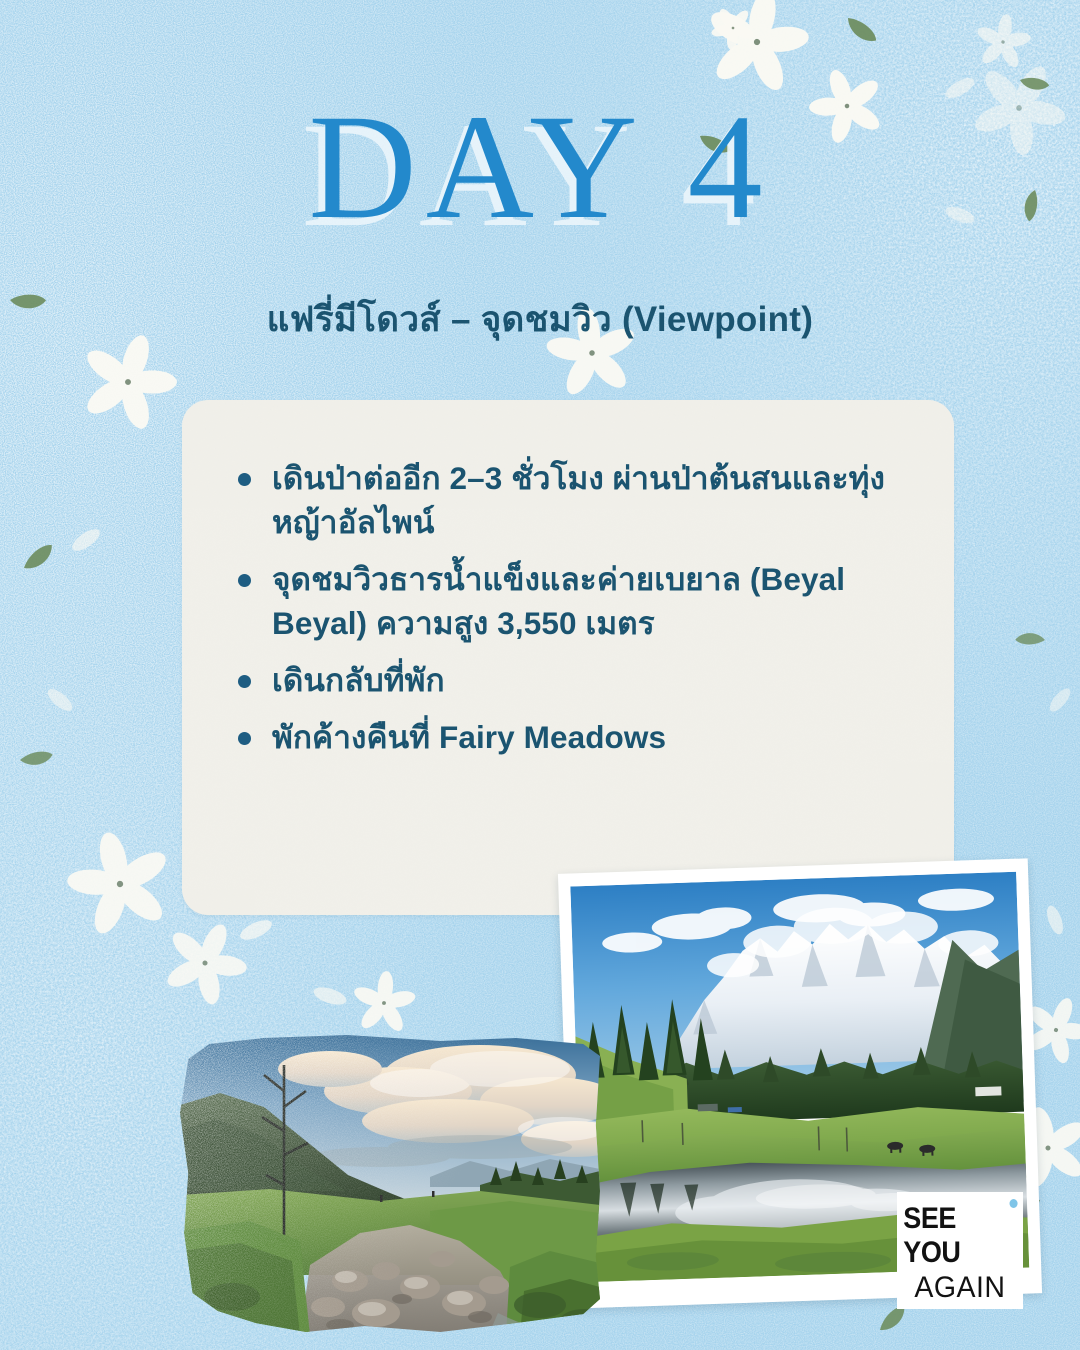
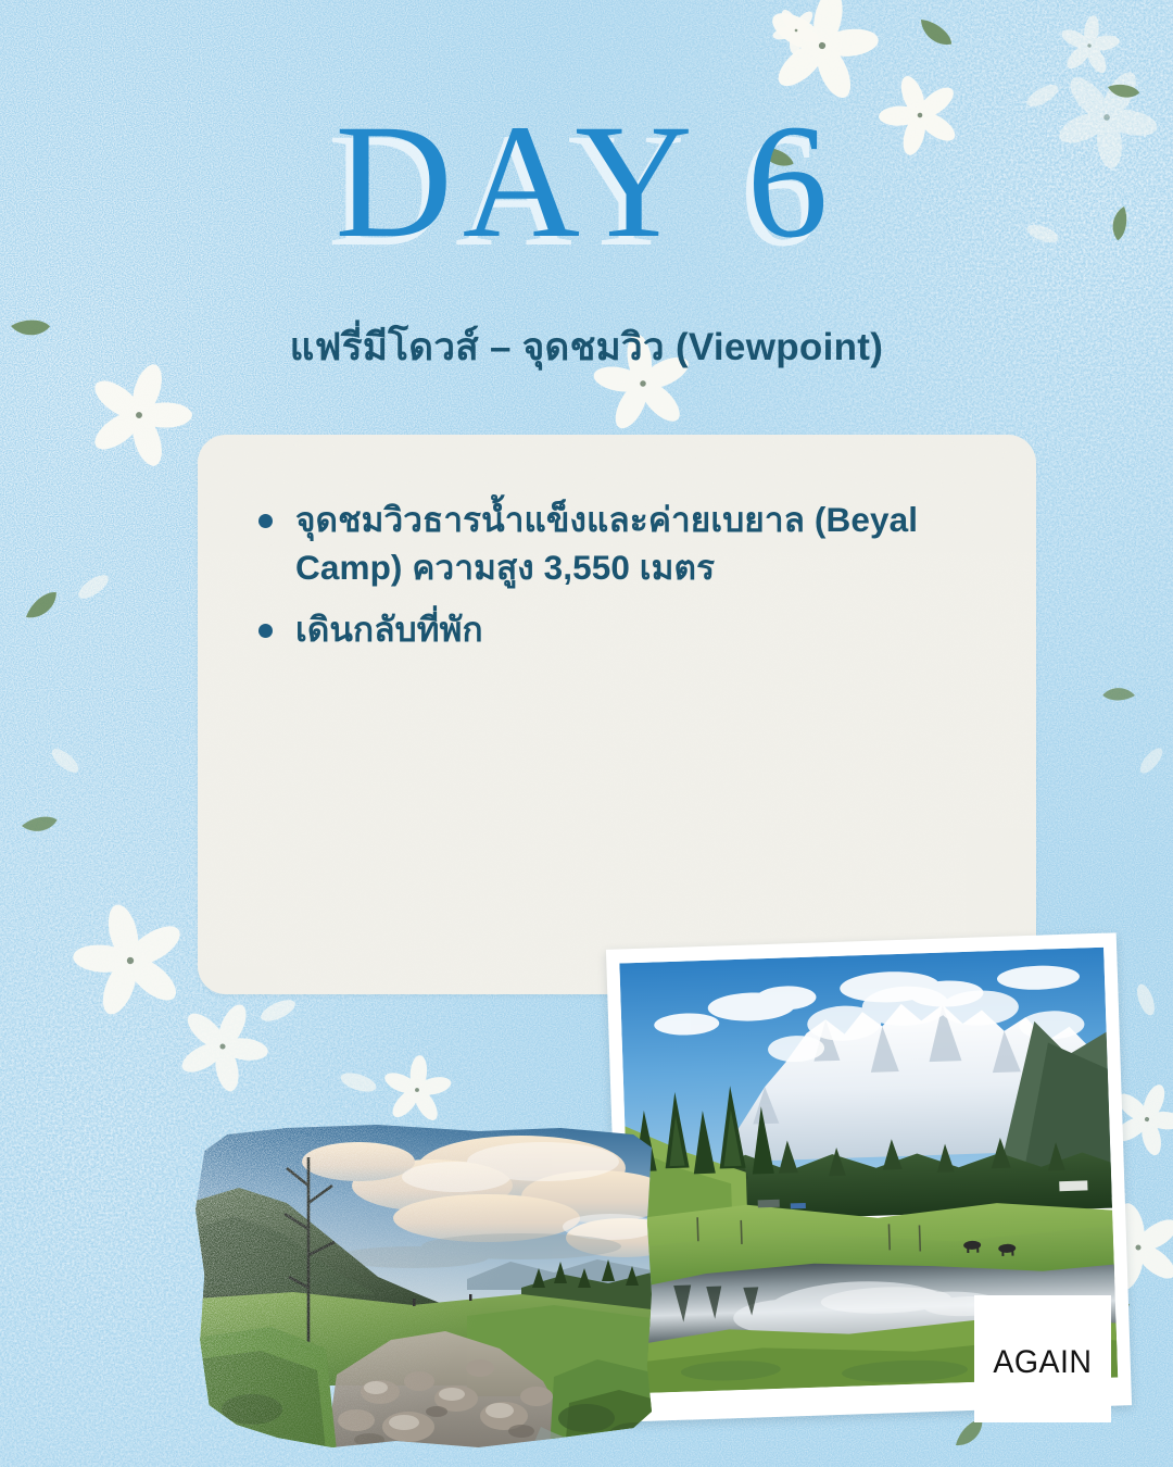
- DAY 4
+ DAY 6
  แฟรี่มีโดวส์ – จุดชมวิว (Viewpoint)
- เดินป่าต่ออีก 2–3 ชั่วโมง ผ่านป่าต้นสนและทุ่งหญ้าอัลไพน์
- จุดชมวิวธารน้ำแข็งและค่ายเบยาล (Beyal Beyal) ความสูง 3,550 เมตร
+ จุดชมวิวธารน้ำแข็งและค่ายเบยาล (Beyal Camp) ความสูง 3,550 เมตร
  เดินกลับที่พัก
- พักค้างคืนที่ Fairy Meadows
- SEE YOU
  AGAIN
